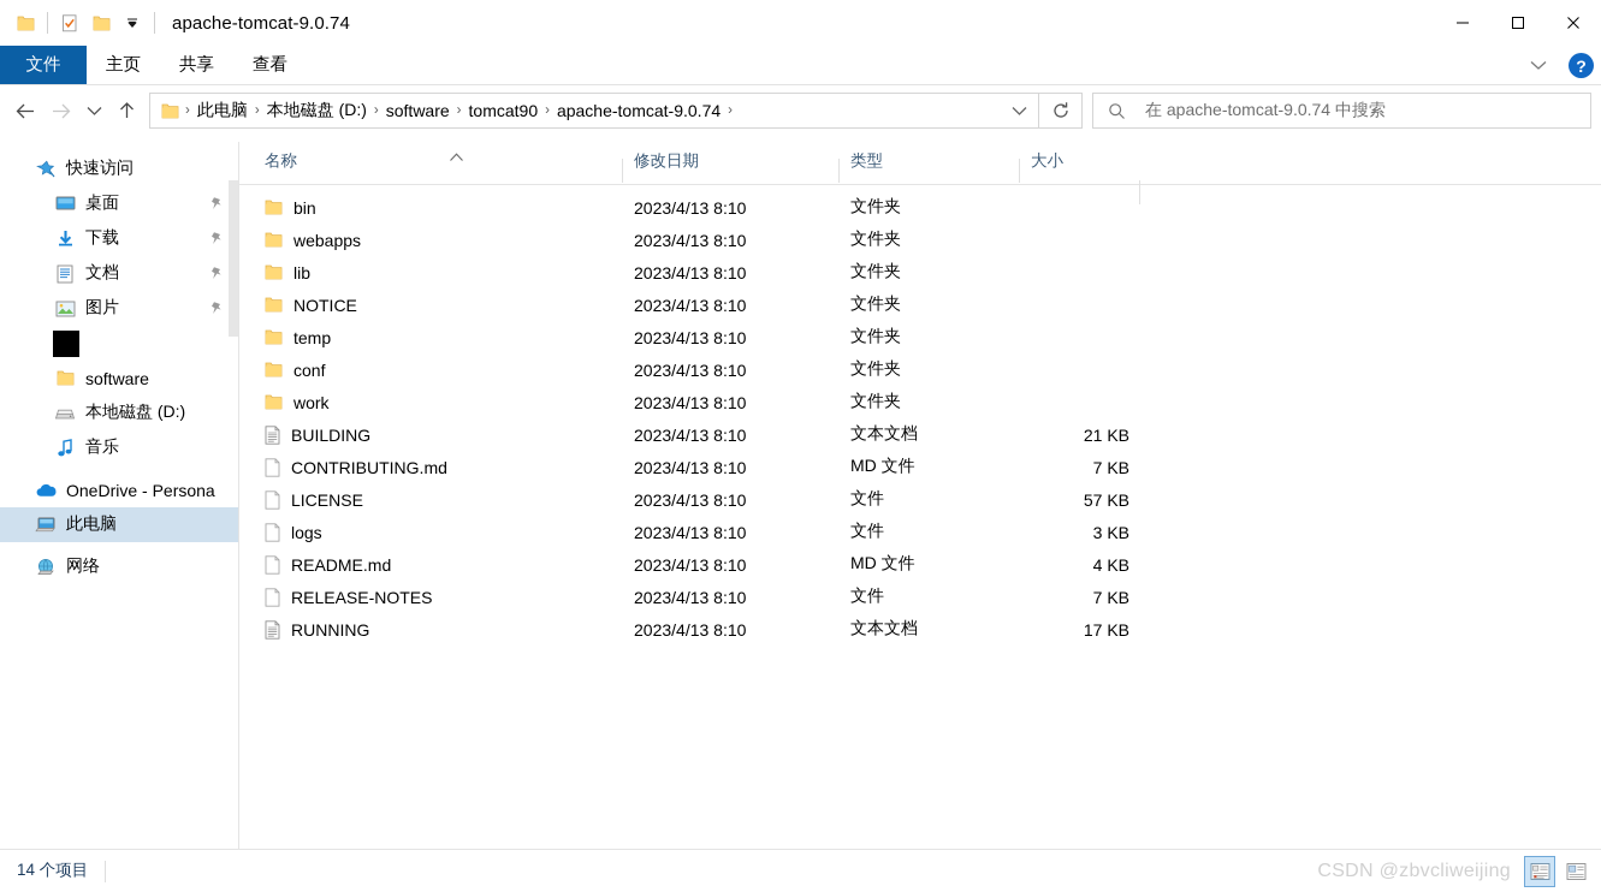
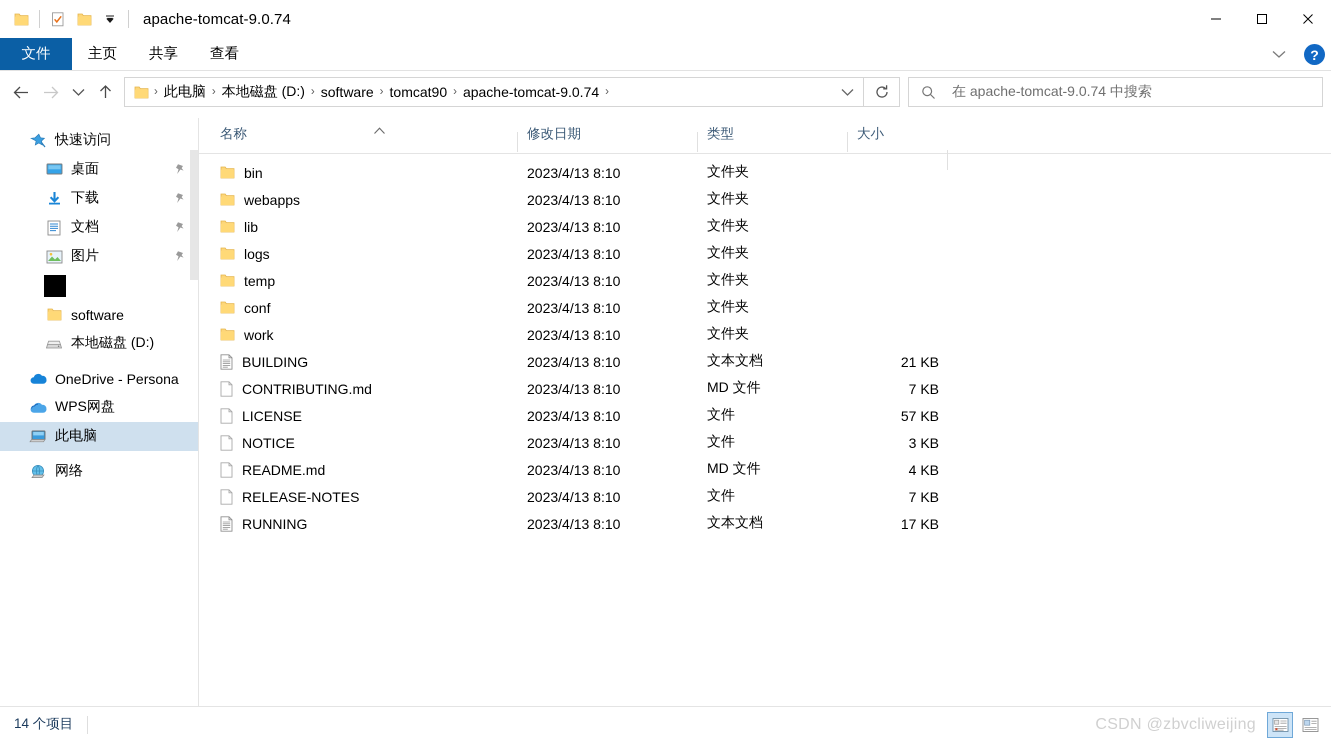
  apache-tomcat-9.0.74
  文件
  主页
  共享
  查看
  ?
  ›
  此电脑
  ›
  本地磁盘 (D:)
  ›
  software
  ›
  tomcat90
  ›
  apache-tomcat-9.0.74
  ›
  在 apache-tomcat-9.0.74 中搜索
  快速访问
  桌面
  下载
  文档
  图片
  software
  本地磁盘 (D:)
- 音乐
  OneDrive - Persona
+ WPS网盘
  此电脑
  网络
  名称
  修改日期
  类型
  大小
  bin
  2023/4/13 8:10
  文件夹
  webapps
  2023/4/13 8:10
  文件夹
  lib
  2023/4/13 8:10
  文件夹
- NOTICE
+ logs
  2023/4/13 8:10
  文件夹
  temp
  2023/4/13 8:10
  文件夹
  conf
  2023/4/13 8:10
  文件夹
  work
  2023/4/13 8:10
  文件夹
  BUILDING
  2023/4/13 8:10
  文本文档
  21 KB
  CONTRIBUTING.md
  2023/4/13 8:10
  MD 文件
  7 KB
  LICENSE
  2023/4/13 8:10
  文件
  57 KB
- logs
+ NOTICE
  2023/4/13 8:10
  文件
  3 KB
  README.md
  2023/4/13 8:10
  MD 文件
  4 KB
  RELEASE-NOTES
  2023/4/13 8:10
  文件
  7 KB
  RUNNING
  2023/4/13 8:10
  文本文档
  17 KB
  14 个项目
  CSDN @zbvcliweijing
